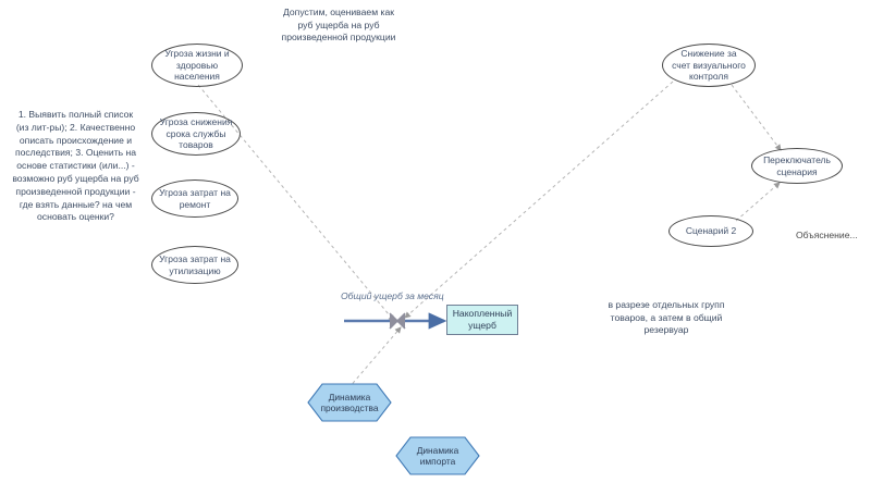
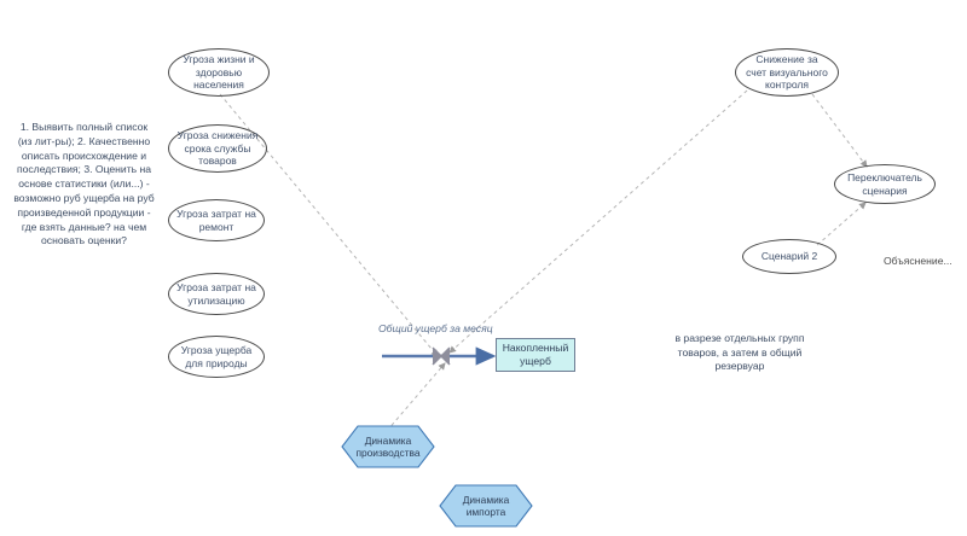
- Допустим, оцениваем как
- руб ущерба на руб
- произведенной продукции
  1. Выявить полный список
  (из лит-ры); 2. Качественно
  описать происхождение и
  последствия; 3. Оценить на
  основе статистики (или...) -
  возможно руб ущерба на руб
  произведенной продукции -
  где взять данные? на чем
  основать оценки?
  Угроза жизни и
  здоровью
  населения
  Угроза снижения
  срока службы
  товаров
  Угроза затрат на
  ремонт
  Угроза затрат на
  утилизацию
+ Угроза ущерба
+ для природы
  Снижение за
  счет визуального
  контроля
  Переключатель
  сценария
  Сценарий 2
  Объяснение...
  Общий ущерб за месяц
  Накопленный
  ущерб
  в разрезе отдельных групп
  товаров, а затем в общий
  резервуар
  Динамика
  производства
  Динамика
  импорта
